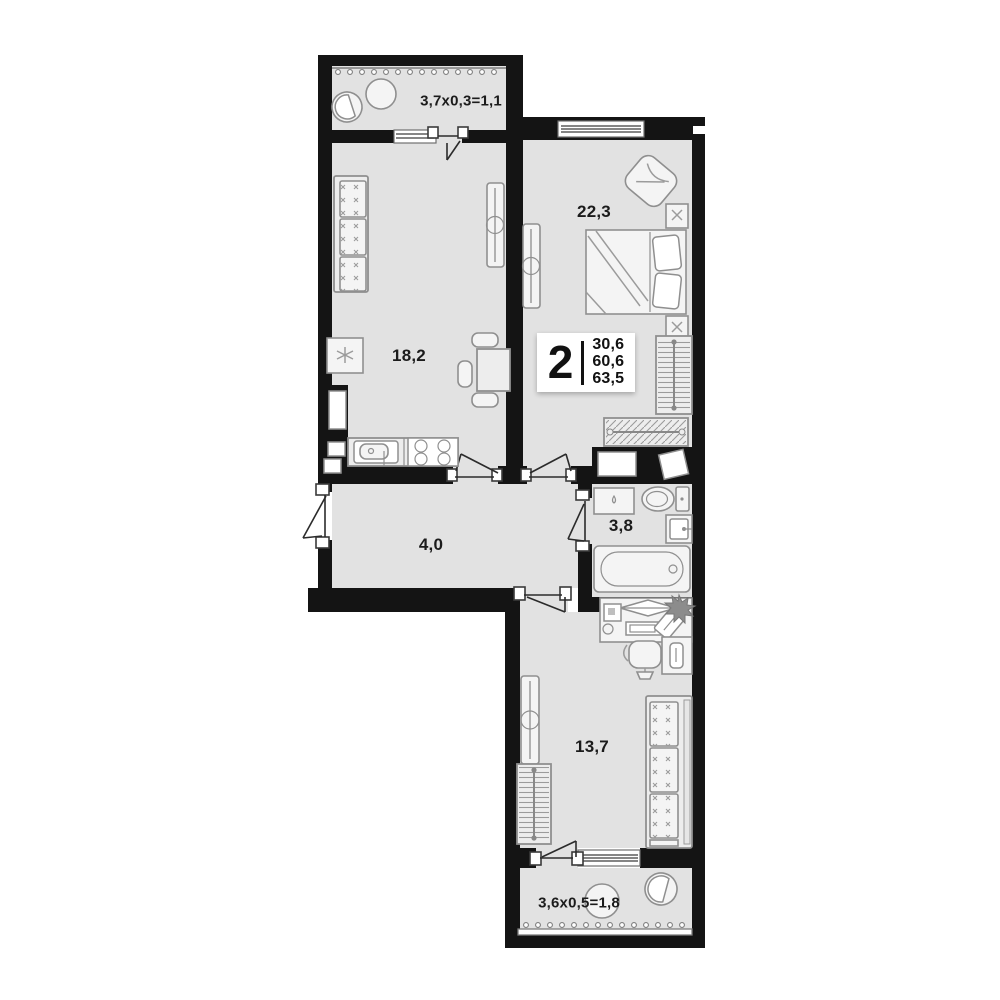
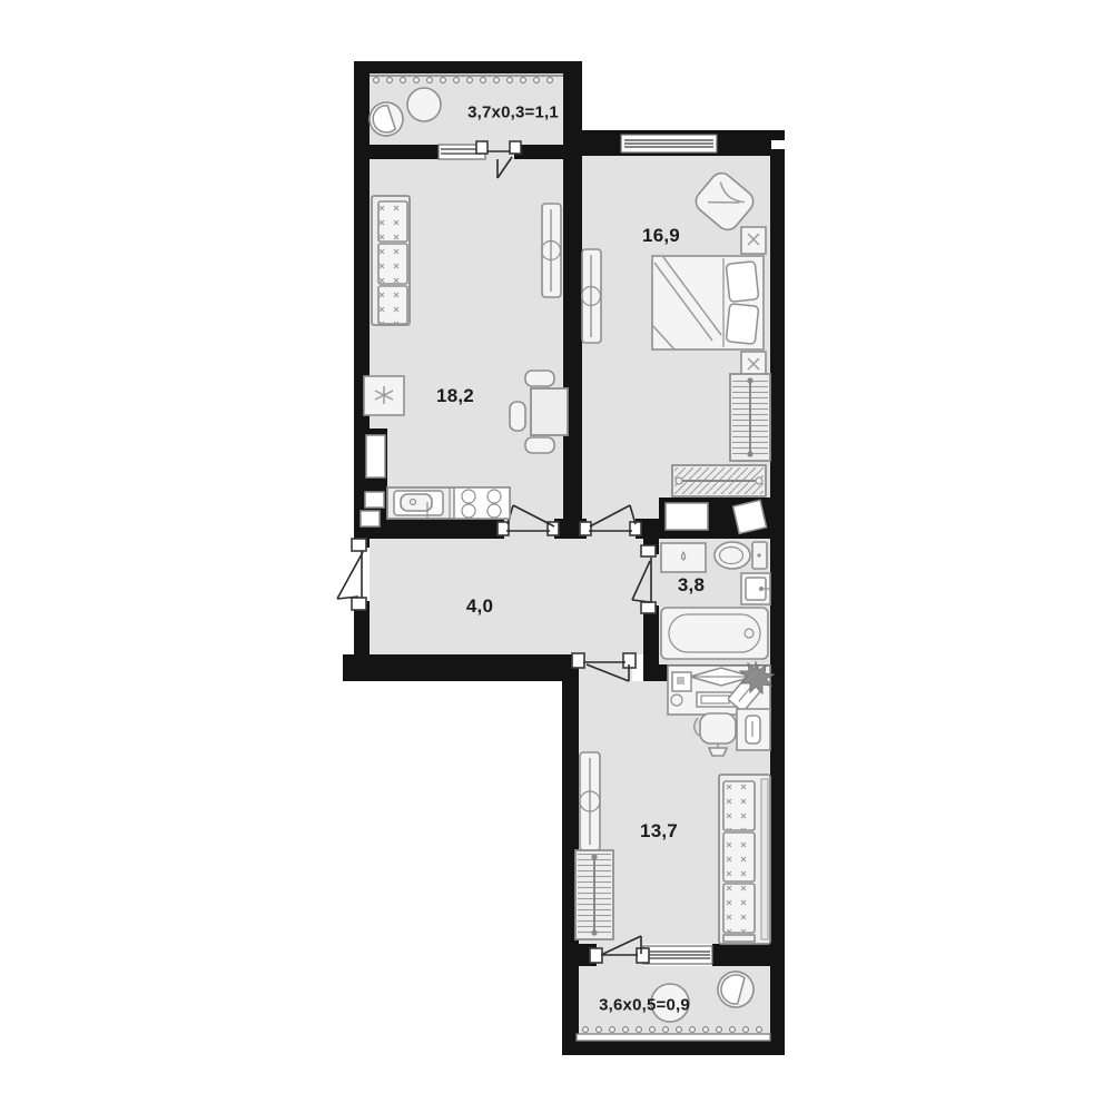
  3,7x0,3=1,1
  18,2
- 22,3
+ 16,9
  4,0
  3,8
  13,7
- 3,6x0,5=1,8
+ 3,6x0,5=0,9
- 2
- 30,6
- 60,6
- 63,5
